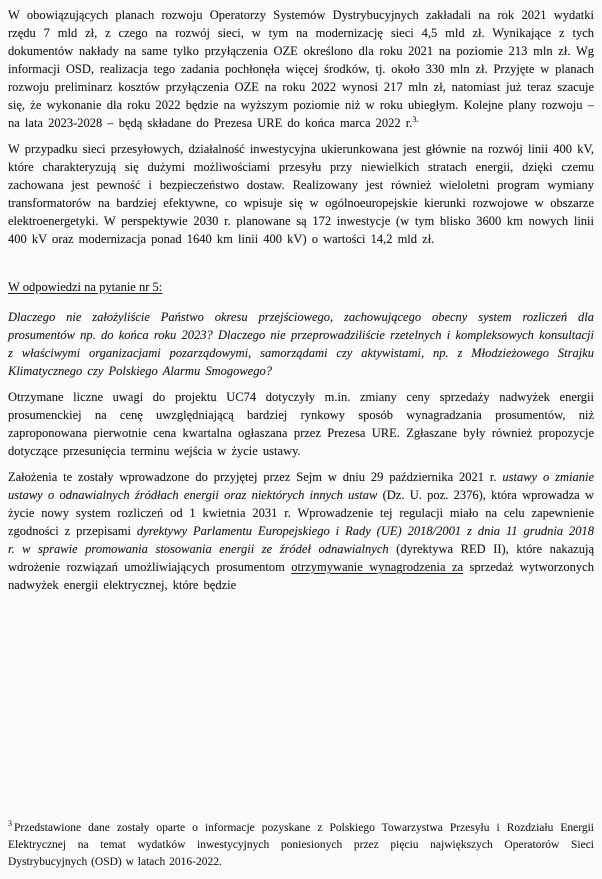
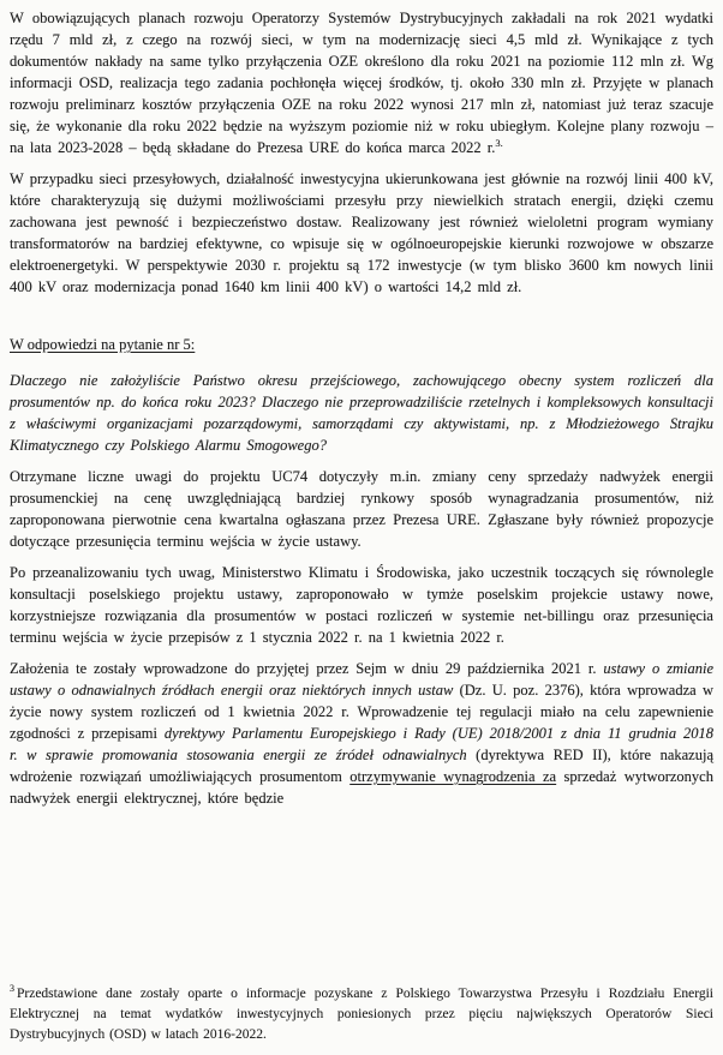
- W obowiązujących planach rozwoju Operatorzy Systemów Dystrybucyjnych zakładali na rok 2021 wydatki rzędu 7 mld zł, z czego na rozwój sieci, w tym na modernizację sieci 4,5 mld zł. Wynikające z tych dokumentów nakłady na same tylko przyłączenia OZE określono dla roku 2021 na poziomie 213 mln zł. Wg informacji OSD, realizacja tego zadania pochłonęła więcej środków, tj. około 330 mln zł. Przyjęte w planach rozwoju preliminarz kosztów przyłączenia OZE na roku 2022 wynosi 217 mln zł, natomiast już teraz szacuje się, że wykonanie dla roku 2022 będzie na wyższym poziomie niż w roku ubiegłym. Kolejne plany rozwoju – na lata 2023-2028 – będą składane do Prezesa URE do końca marca 2022 r.3.
+ W obowiązujących planach rozwoju Operatorzy Systemów Dystrybucyjnych zakładali na rok 2021 wydatki rzędu 7 mld zł, z czego na rozwój sieci, w tym na modernizację sieci 4,5 mld zł. Wynikające z tych dokumentów nakłady na same tylko przyłączenia OZE określono dla roku 2021 na poziomie 112 mln zł. Wg informacji OSD, realizacja tego zadania pochłonęła więcej środków, tj. około 330 mln zł. Przyjęte w planach rozwoju preliminarz kosztów przyłączenia OZE na roku 2022 wynosi 217 mln zł, natomiast już teraz szacuje się, że wykonanie dla roku 2022 będzie na wyższym poziomie niż w roku ubiegłym. Kolejne plany rozwoju – na lata 2023-2028 – będą składane do Prezesa URE do końca marca 2022 r.3.
- W przypadku sieci przesyłowych, działalność inwestycyjna ukierunkowana jest głównie na rozwój linii 400 kV, które charakteryzują się dużymi możliwościami przesyłu przy niewielkich stratach energii, dzięki czemu zachowana jest pewność i bezpieczeństwo dostaw. Realizowany jest również wieloletni program wymiany transformatorów na bardziej efektywne, co wpisuje się w ogólnoeuropejskie kierunki rozwojowe w obszarze elektroenergetyki. W perspektywie 2030 r. planowane są 172 inwestycje (w tym blisko 3600 km nowych linii 400 kV oraz modernizacja ponad 1640 km linii 400 kV) o wartości 14,2 mld zł.
+ W przypadku sieci przesyłowych, działalność inwestycyjna ukierunkowana jest głównie na rozwój linii 400 kV, które charakteryzują się dużymi możliwościami przesyłu przy niewielkich stratach energii, dzięki czemu zachowana jest pewność i bezpieczeństwo dostaw. Realizowany jest również wieloletni program wymiany transformatorów na bardziej efektywne, co wpisuje się w ogólnoeuropejskie kierunki rozwojowe w obszarze elektroenergetyki. W perspektywie 2030 r. projektu są 172 inwestycje (w tym blisko 3600 km nowych linii 400 kV oraz modernizacja ponad 1640 km linii 400 kV) o wartości 14,2 mld zł.
  W odpowiedzi na pytanie nr 5:
  Dlaczego nie założyliście Państwo okresu przejściowego, zachowującego obecny system rozliczeń dla prosumentów np. do końca roku 2023? Dlaczego nie przeprowadziliście rzetelnych i kompleksowych konsultacji z właściwymi organizacjami pozarządowymi, samorządami czy aktywistami, np. z Młodzieżowego Strajku Klimatycznego czy Polskiego Alarmu Smogowego?
  Otrzymane liczne uwagi do projektu UC74 dotyczyły m.in. zmiany ceny sprzedaży nadwyżek energii prosumenckiej na cenę uwzględniającą bardziej rynkowy sposób wynagradzania prosumentów, niż zaproponowana pierwotnie cena kwartalna ogłaszana przez Prezesa URE. Zgłaszane były również propozycje dotyczące przesunięcia terminu wejścia w życie ustawy.
+ Po przeanalizowaniu tych uwag, Ministerstwo Klimatu i Środowiska, jako uczestnik toczących się równolegle konsultacji poselskiego projektu ustawy, zaproponowało w tymże poselskim projekcie ustawy nowe, korzystniejsze rozwiązania dla prosumentów w postaci rozliczeń w systemie net-billingu oraz przesunięcia terminu wejścia w życie przepisów z 1 stycznia 2022 r. na 1 kwietnia 2022 r.
- Założenia te zostały wprowadzone do przyjętej przez Sejm w dniu 29 października 2021 r. ustawy o zmianie ustawy o odnawialnych źródłach energii oraz niektórych innych ustaw (Dz. U. poz. 2376), która wprowadza w życie nowy system rozliczeń od 1 kwietnia 2031 r. Wprowadzenie tej regulacji miało na celu zapewnienie zgodności z przepisami dyrektywy Parlamentu Europejskiego i Rady (UE) 2018/2001 z dnia 11 grudnia 2018 r. w sprawie promowania stosowania energii ze źródeł odnawialnych (dyrektywa RED II), które nakazują wdrożenie rozwiązań umożliwiających prosumentom otrzymywanie wynagrodzenia za sprzedaż wytworzonych nadwyżek energii elektrycznej, które będzie
+ Założenia te zostały wprowadzone do przyjętej przez Sejm w dniu 29 października 2021 r. ustawy o zmianie ustawy o odnawialnych źródłach energii oraz niektórych innych ustaw (Dz. U. poz. 2376), która wprowadza w życie nowy system rozliczeń od 1 kwietnia 2022 r. Wprowadzenie tej regulacji miało na celu zapewnienie zgodności z przepisami dyrektywy Parlamentu Europejskiego i Rady (UE) 2018/2001 z dnia 11 grudnia 2018 r. w sprawie promowania stosowania energii ze źródeł odnawialnych (dyrektywa RED II), które nakazują wdrożenie rozwiązań umożliwiających prosumentom otrzymywanie wynagrodzenia za sprzedaż wytworzonych nadwyżek energii elektrycznej, które będzie
  3 Przedstawione dane zostały oparte o informacje pozyskane z Polskiego Towarzystwa Przesyłu i Rozdziału Energii Elektrycznej na temat wydatków inwestycyjnych poniesionych przez pięciu największych Operatorów Sieci Dystrybucyjnych (OSD) w latach 2016-2022.
